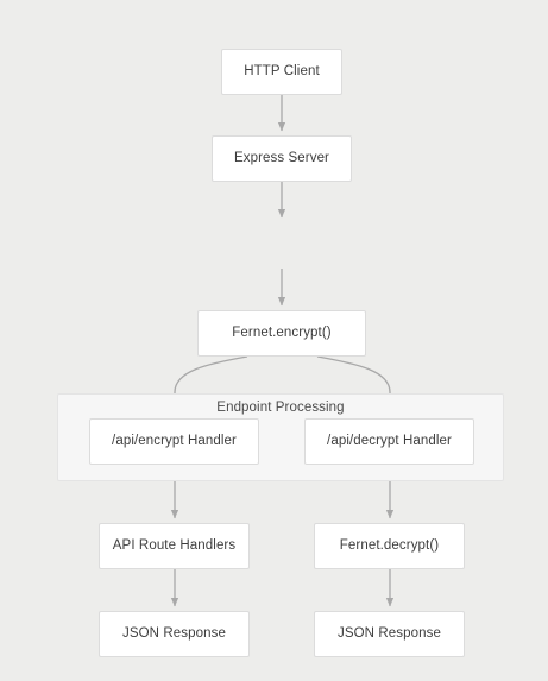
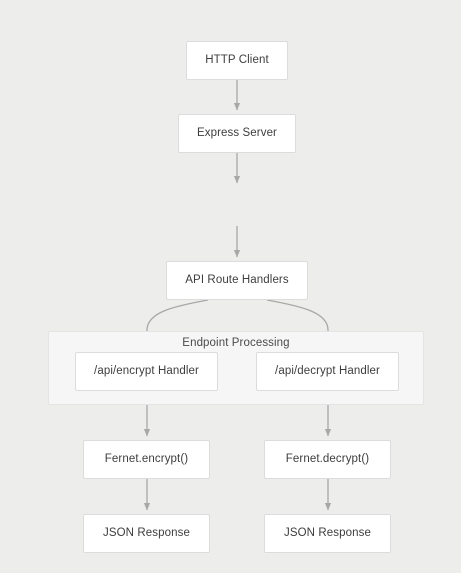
  Endpoint Processing
  HTTP Client
  Express Server
- Fernet.encrypt()
+ API Route Handlers
  /api/encrypt Handler
  /api/decrypt Handler
- API Route Handlers
+ Fernet.encrypt()
  Fernet.decrypt()
  JSON Response
  JSON Response
